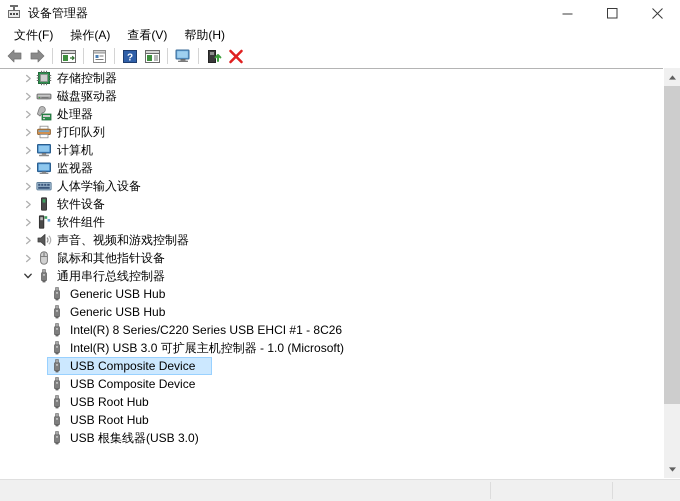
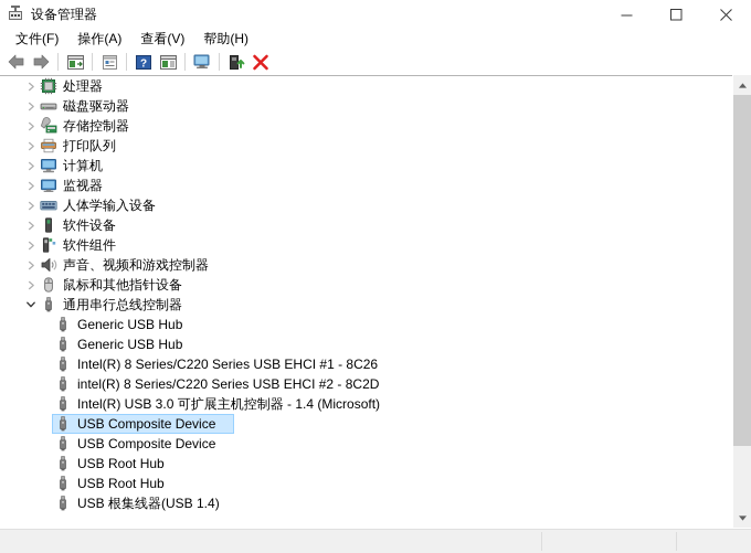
  设备管理器
  文件(F)
  操作(A)
  查看(V)
  帮助(H)
  ?
- 存储控制器
+ 处理器
  磁盘驱动器
- 处理器
+ 存储控制器
  打印队列
  计算机
  监视器
  人体学输入设备
  软件设备
  软件组件
  声音、视频和游戏控制器
  鼠标和其他指针设备
  通用串行总线控制器
  Generic USB Hub
  Generic USB Hub
  Intel(R) 8 Series/C220 Series USB EHCI #1 - 8C26
+ intel(R) 8 Series/C220 Series USB EHCI #2 - 8C2D
- Intel(R) USB 3.0 可扩展主机控制器 - 1.0 (Microsoft)
+ Intel(R) USB 3.0 可扩展主机控制器 - 1.4 (Microsoft)
  USB Composite Device
  USB Composite Device
  USB Root Hub
  USB Root Hub
- USB 根集线器(USB 3.0)
+ USB 根集线器(USB 1.4)
